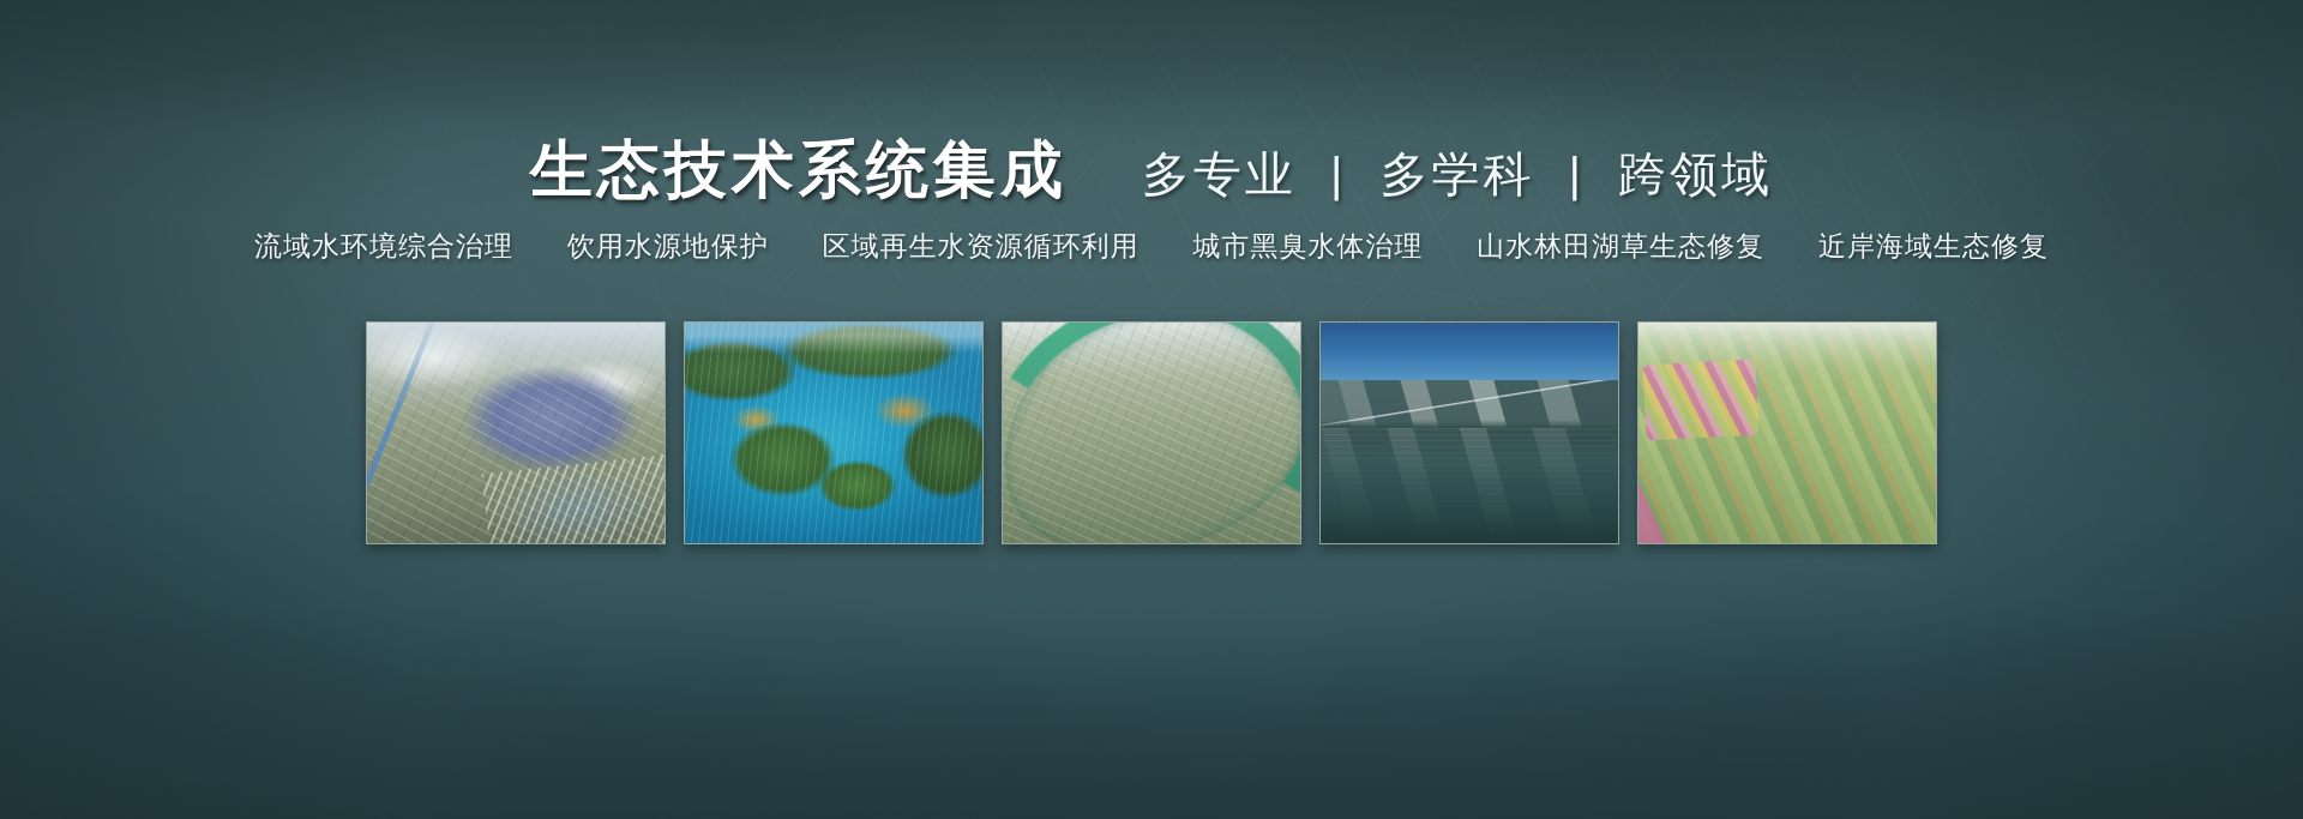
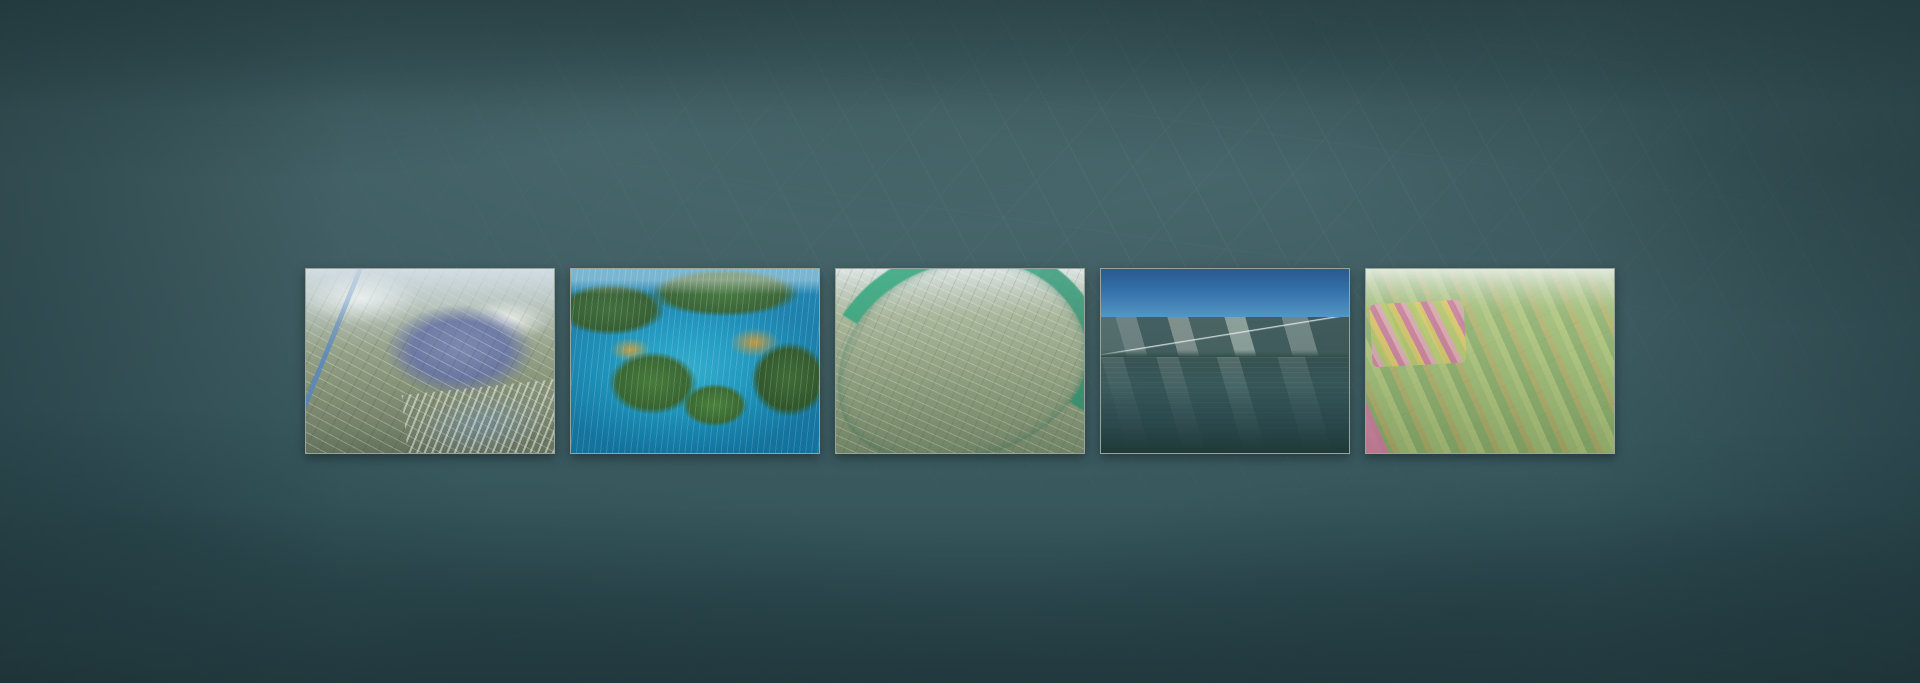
- 生态技术系统集成
- 多专业 | 多学科 | 跨领域
- 流域水环境综合治理 饮用水源地保护 区域再生水资源循环利用 城市黑臭水体治理 山水林田湖草生态修复 近岸海域生态修复
